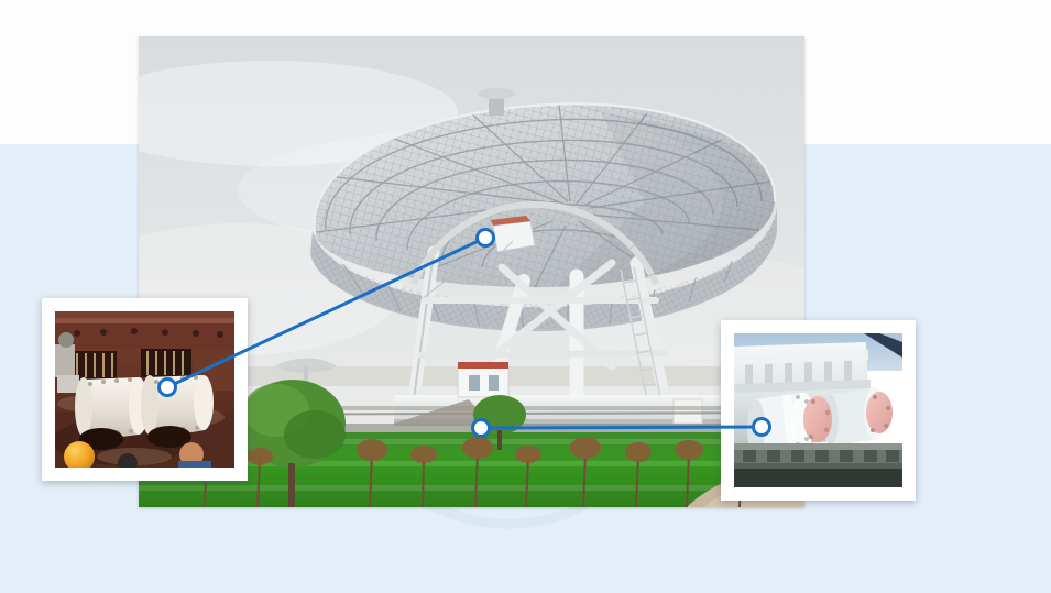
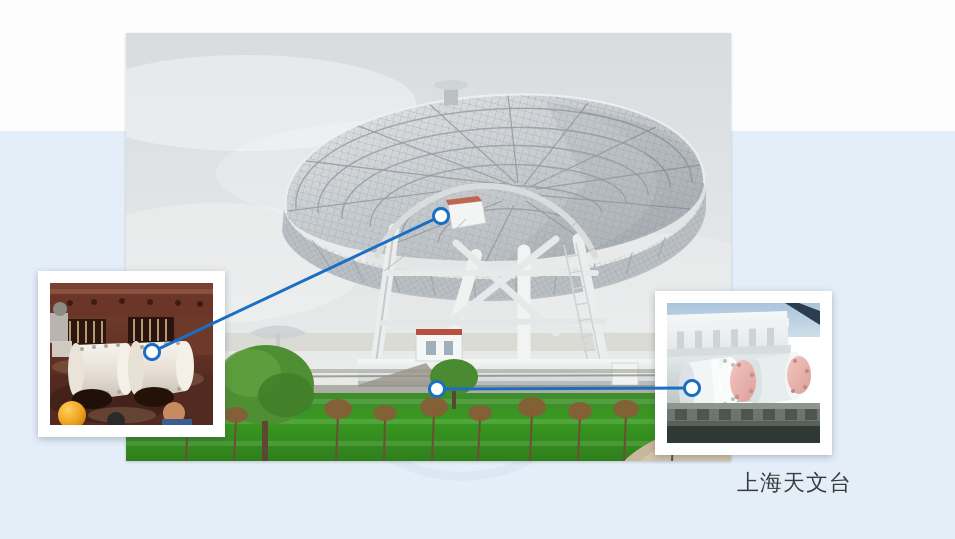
+ 上海天文台
